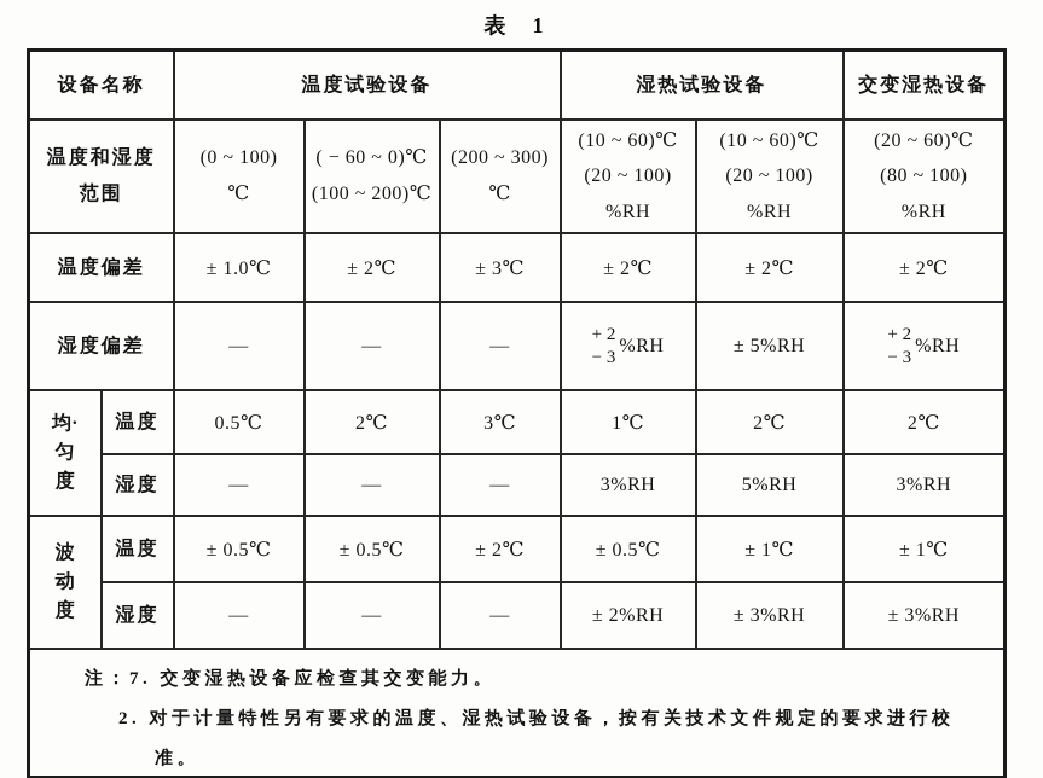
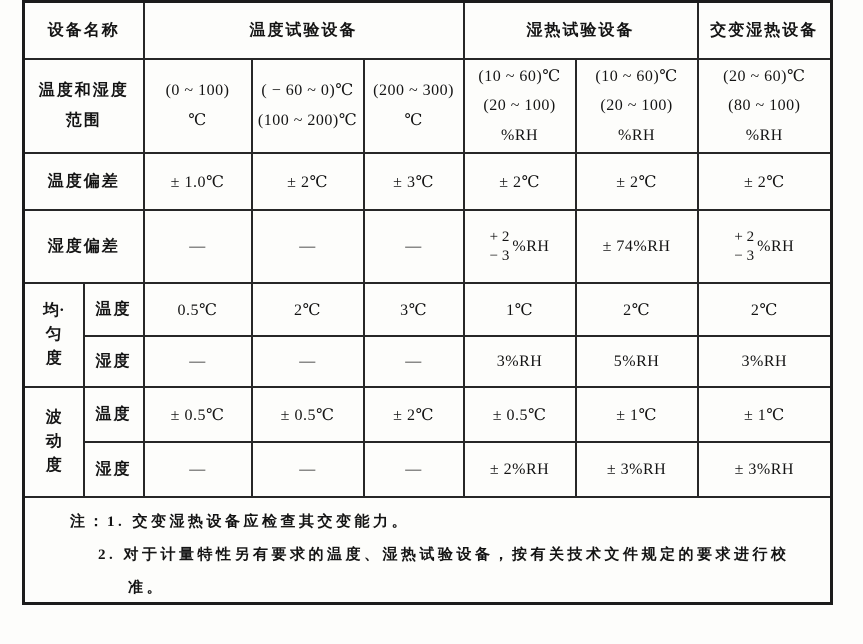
- 表 1
  设备名称	温度试验设备	湿热试验设备	交变湿热设备
  温度和湿度 范围	(0 ~ 100) ℃	( − 60 ~ 0)℃ (100 ~ 200)℃	(200 ~ 300) ℃	(10 ~ 60)℃ (20 ~ 100) %RH	(10 ~ 60)℃ (20 ~ 100) %RH	(20 ~ 60)℃ (80 ~ 100) %RH
  温度偏差	± 1.0℃	± 2℃	± 3℃	± 2℃	± 2℃	± 2℃
- 湿度偏差	—	—	—	+ 2 − 3 %RH	± 5%RH	+ 2 − 3 %RH
+ 湿度偏差	—	—	—	+ 2 − 3 %RH	± 74%RH	+ 2 − 3 %RH
  均· 匀 度	温度	0.5℃	2℃	3℃	1℃	2℃	2℃
  湿度	—	—	—	3%RH	5%RH	3%RH
  波 动 度	温度	± 0.5℃	± 0.5℃	± 2℃	± 0.5℃	± 1℃	± 1℃
  湿度	—	—	—	± 2%RH	± 3%RH	± 3%RH
- 注：7. 交变湿热设备应检查其交变能力。 2. 对于计量特性另有要求的温度、湿热试验设备，按有关技术文件规定的要求进行校 准。
+ 注：1. 交变湿热设备应检查其交变能力。 2. 对于计量特性另有要求的温度、湿热试验设备，按有关技术文件规定的要求进行校 准。
